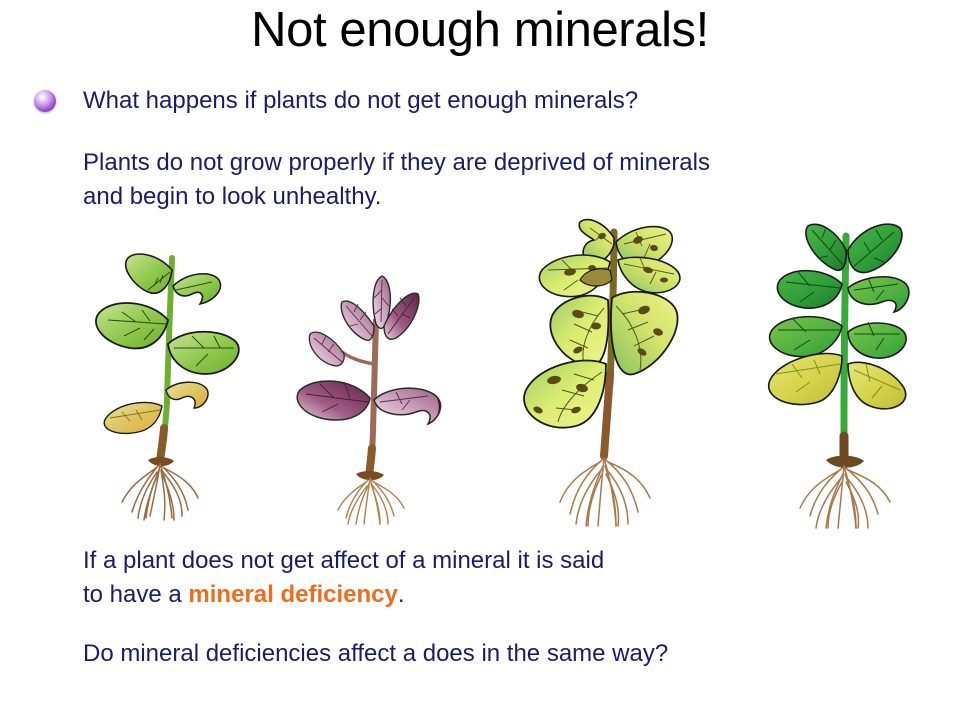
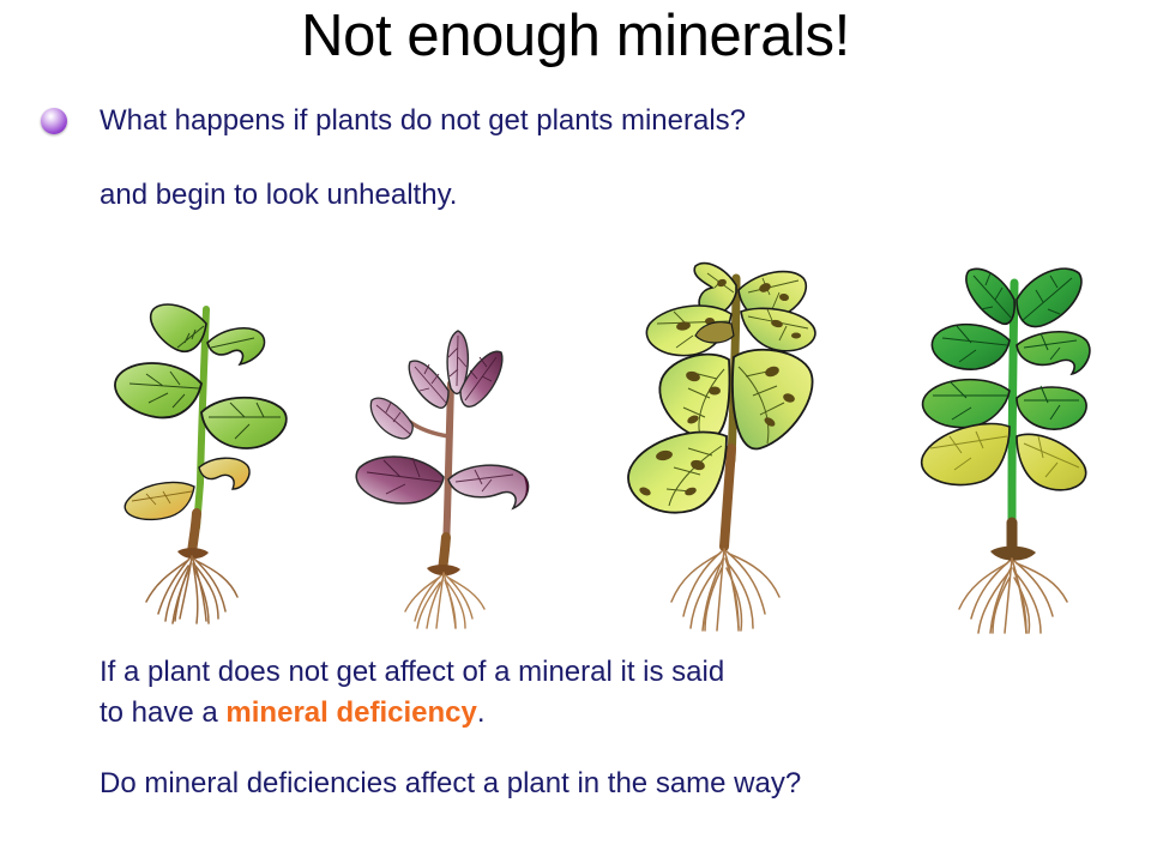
  Not enough minerals!
- What happens if plants do not get enough minerals?
+ What happens if plants do not get plants minerals?
- Plants do not grow properly if they are deprived of minerals
  and begin to look unhealthy.
  If a plant does not get affect of a mineral it is said
  to have a mineral deficiency.
- Do mineral deficiencies affect a does in the same way?
+ Do mineral deficiencies affect a plant in the same way?
